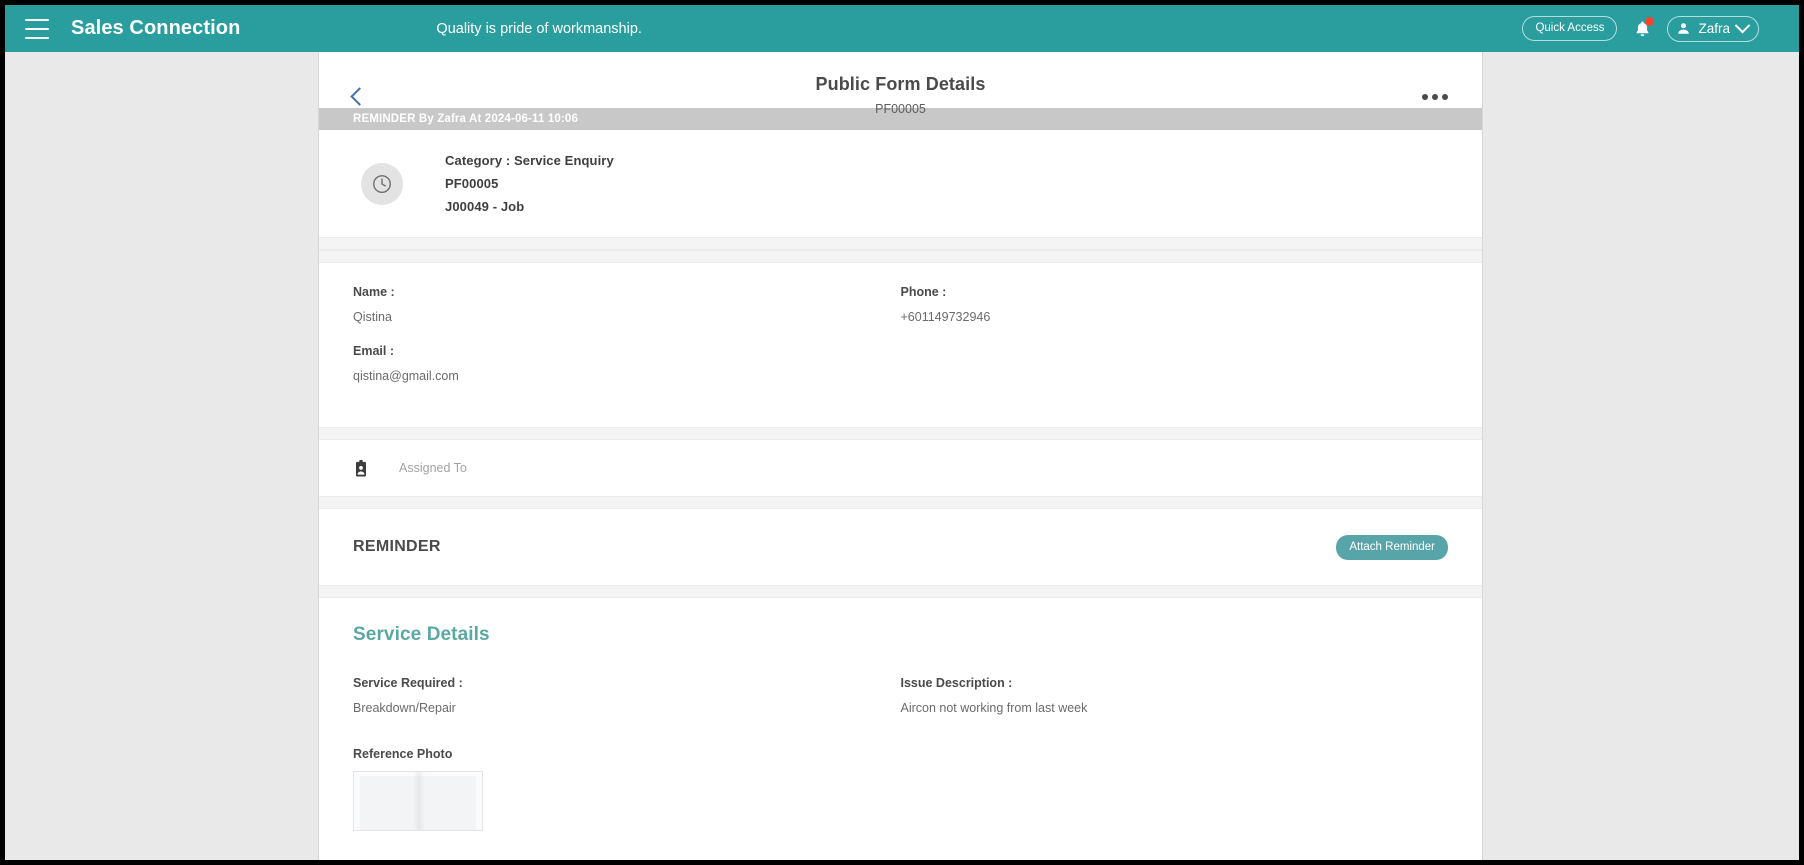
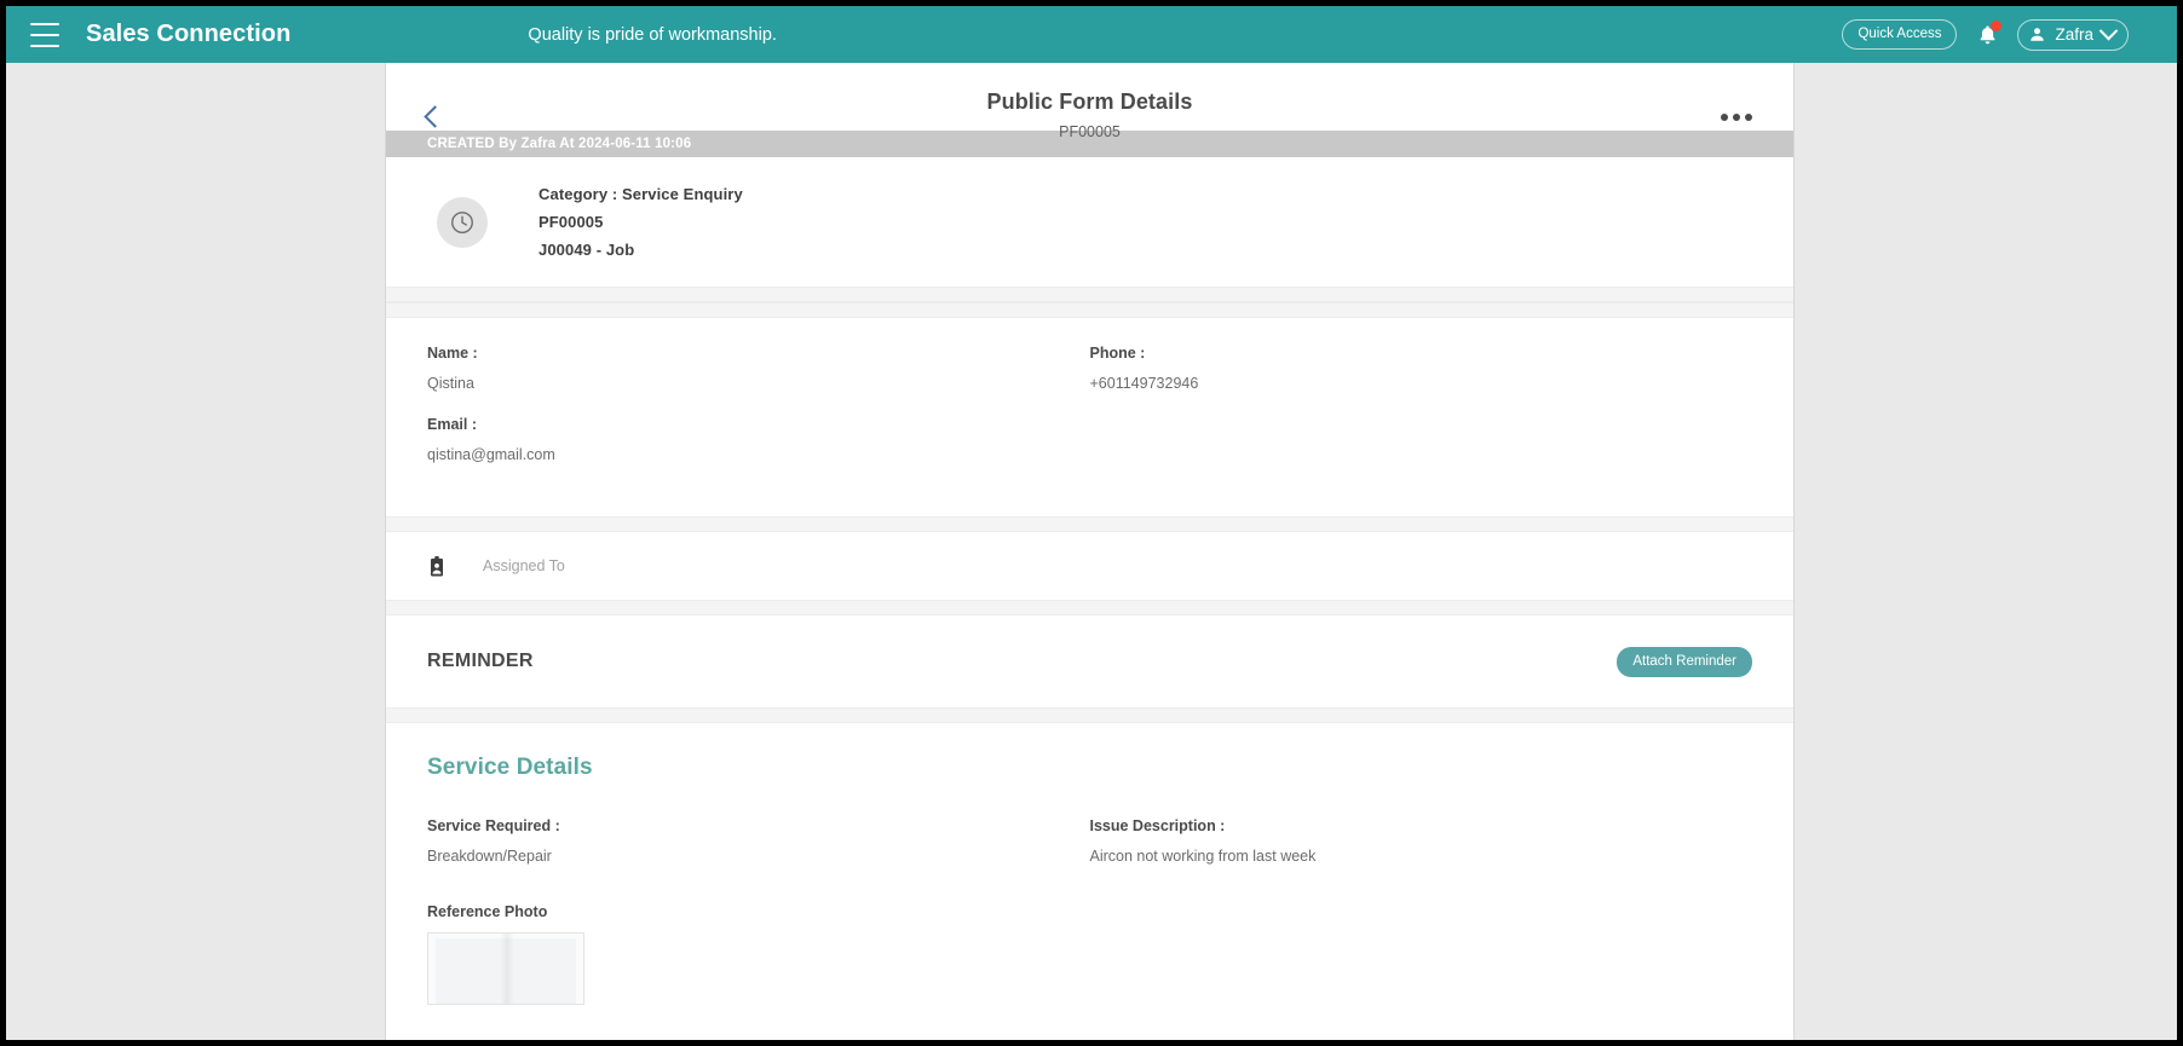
  Sales Connection
  Quality is pride of workmanship.
  Quick Access
  Zafra
  Public Form Details
  PF00005
- REMINDER By Zafra At 2024-06-11 10:06
+ CREATED By Zafra At 2024-06-11 10:06
  Category : Service Enquiry
  PF00005
  J00049 - Job
  Name :
  Qistina
  Phone :
  +601149732946
  Email :
  qistina@gmail.com
  Assigned To
  REMINDER
  Attach Reminder
  Service Details
  Service Required :
  Breakdown/Repair
  Issue Description :
  Aircon not working from last week
  Reference Photo
